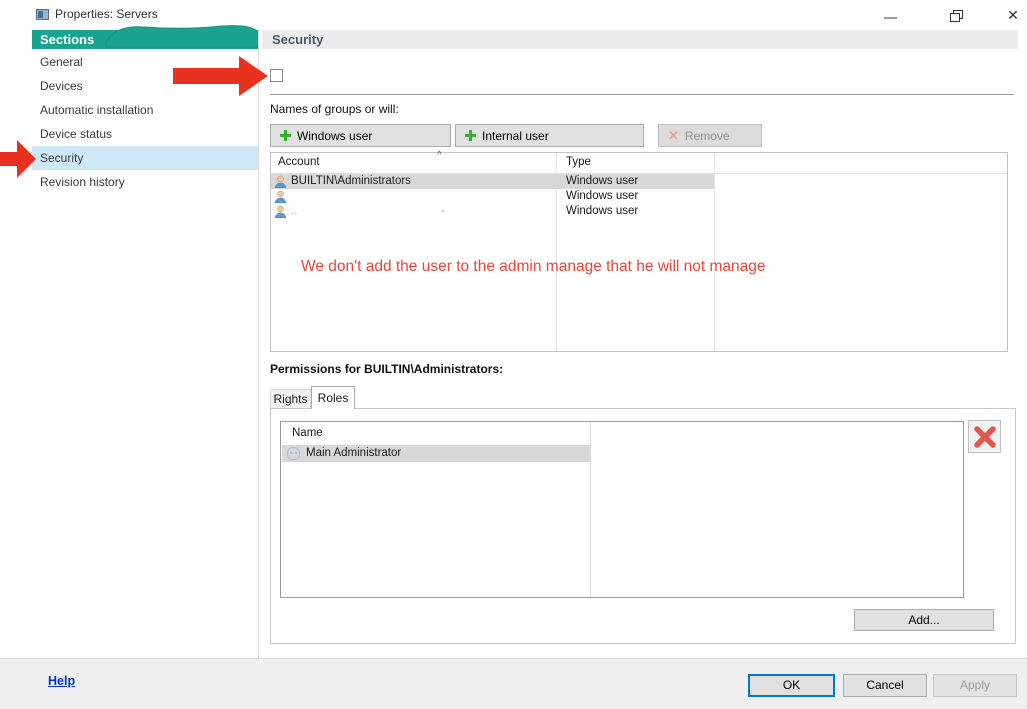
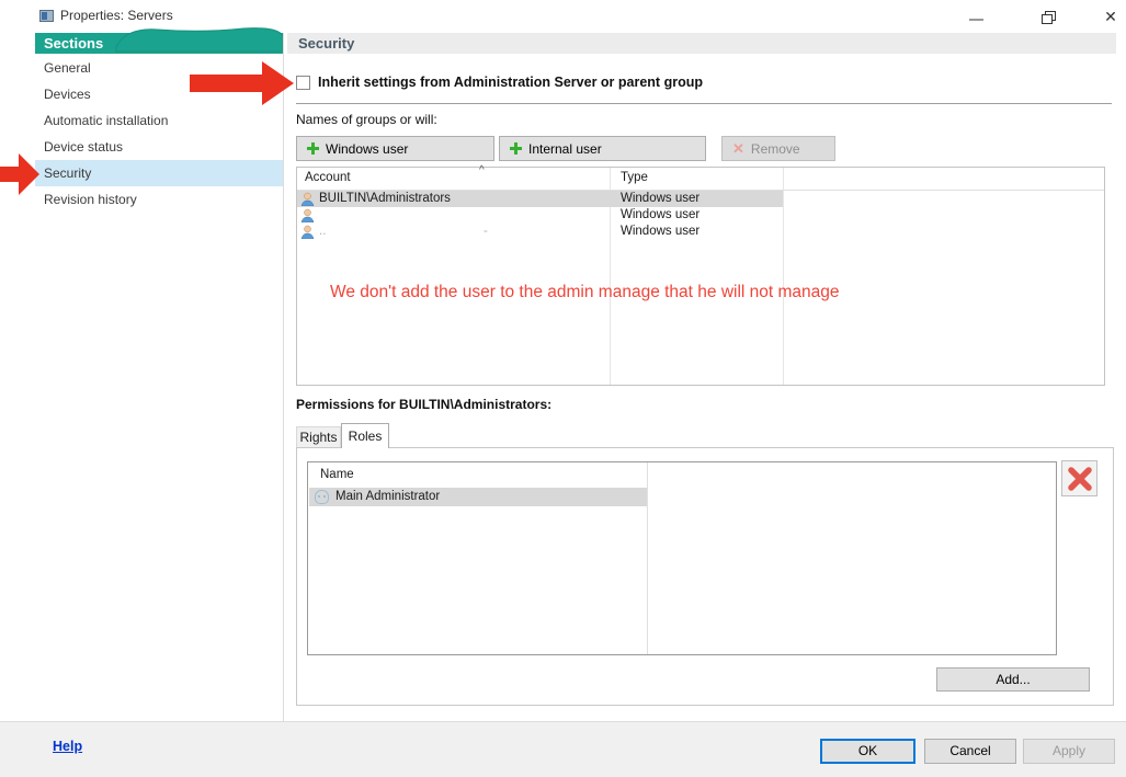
  Properties: Servers
  ✕
  Sections
  General
  Devices
  Automatic installation
  Device status
  Security
  Revision history
  Security
+ Inherit settings from Administration Server or parent group
  Names of groups or will:
  Windows user
  Internal user
  ✕
  Remove
  Account
  ^
  Type
  BUILTIN\Administrators
  Windows user
  Windows user
  ..
  -
  Windows user
  We don't add the user to the admin manage that he will not manage
  Permissions for BUILTIN\Administrators:
  Rights
  Roles
  Name
  Main Administrator
  Add...
  Help
  OK
  Cancel
  Apply
